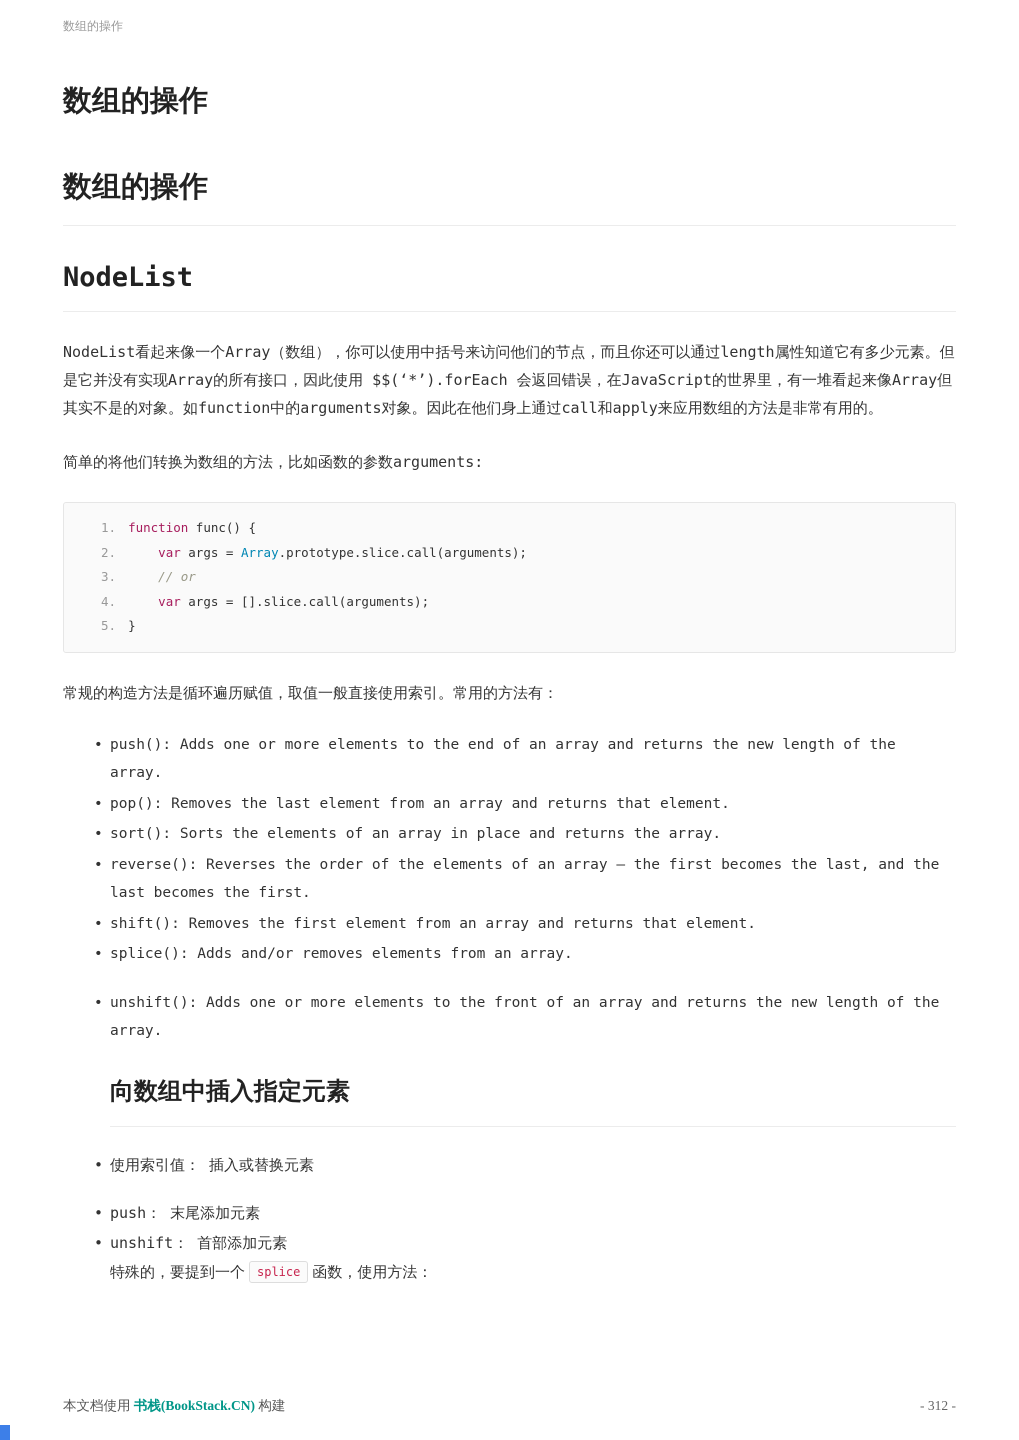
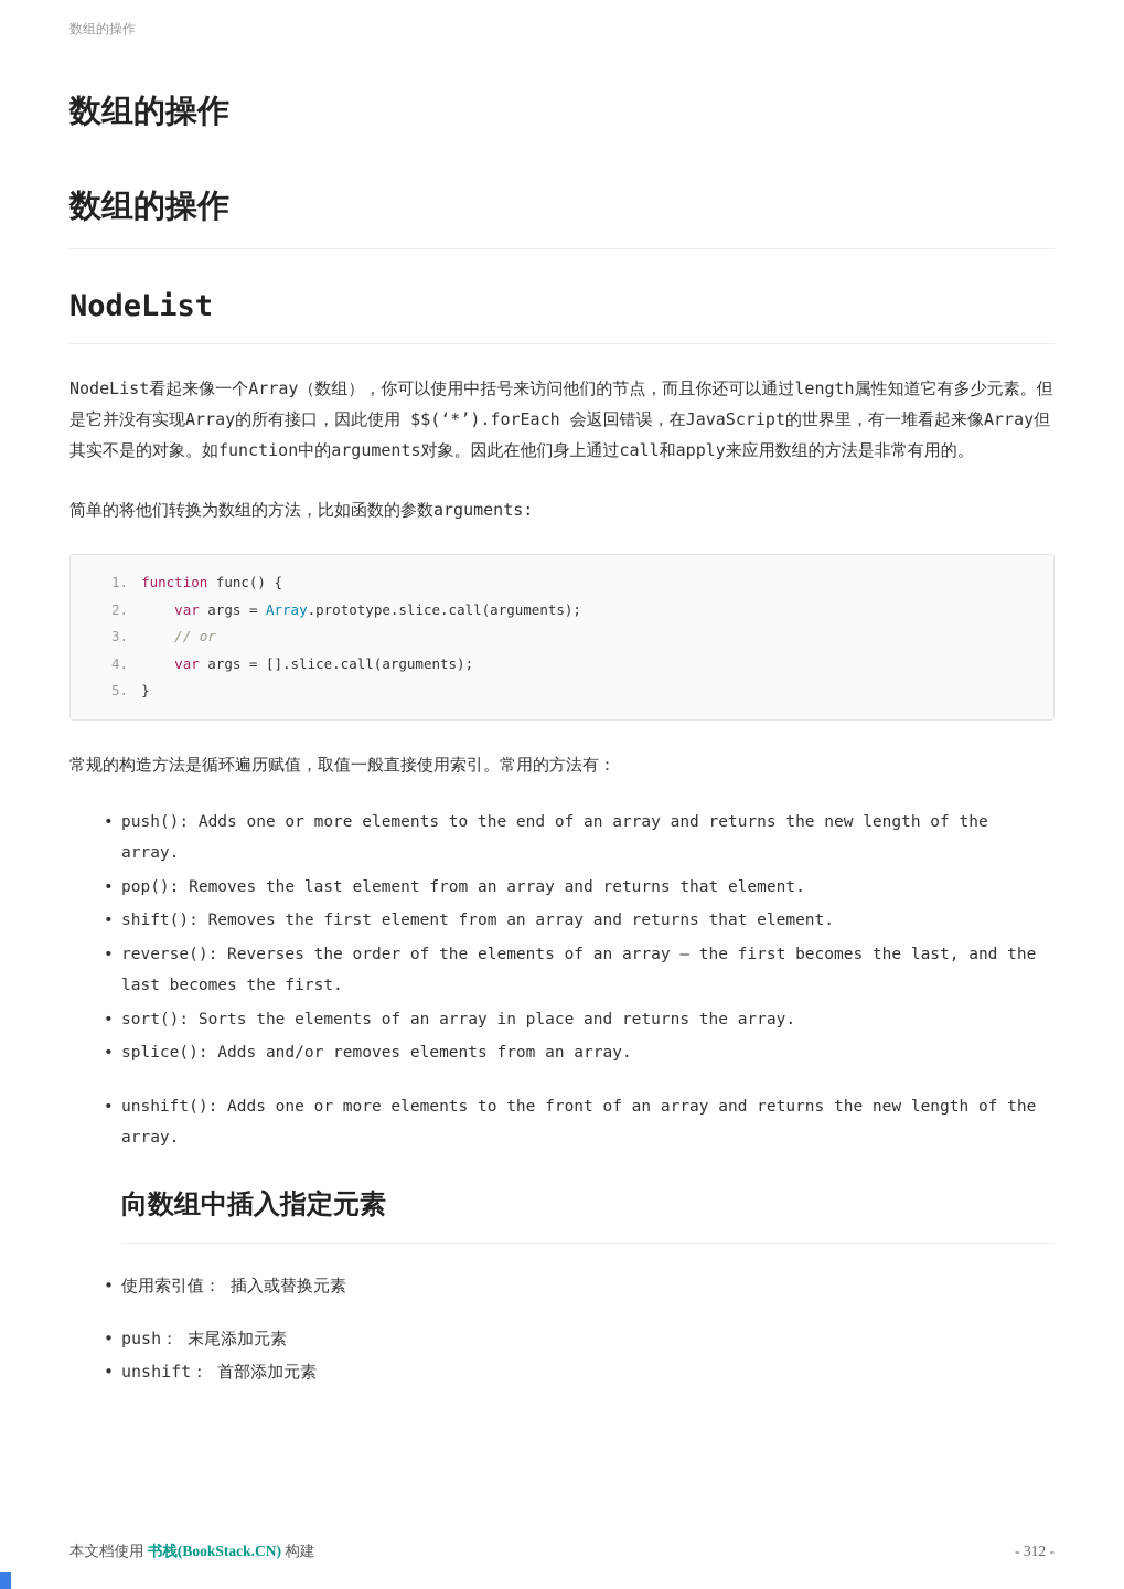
  数组的操作
  数组的操作
  数组的操作
  NodeList
  NodeList看起来像一个Array（数组），你可以使用中括号来访问他们的节点，而且你还可以通过length属性知道它有多少元素。但是它并没有实现Array的所有接口，因此使用 $$(‘*’).forEach 会返回错误，在JavaScript的世界里，有一堆看起来像Array但其实不是的对象。如function中的arguments对象。因此在他们身上通过call和apply来应用数组的方法是非常有用的。
  简单的将他们转换为数组的方法，比如函数的参数arguments:
  1.
  function func() {
  2.
  var args = Array.prototype.slice.call(arguments);
  3.
  // or
  4.
  var args = [].slice.call(arguments);
  5.
  }
  常规的构造方法是循环遍历赋值，取值一般直接使用索引。常用的方法有：
  push(): Adds one or more elements to the end of an array and returns the new length of the array.
  pop(): Removes the last element from an array and returns that element.
- sort(): Sorts the elements of an array in place and returns the array.
+ shift(): Removes the first element from an array and returns that element.
  reverse(): Reverses the order of the elements of an array — the first becomes the last, and the last becomes the first.
- shift(): Removes the first element from an array and returns that element.
+ sort(): Sorts the elements of an array in place and returns the array.
  splice(): Adds and/or removes elements from an array.
  unshift(): Adds one or more elements to the front of an array and returns the new length of the array.
  向数组中插入指定元素
  使用索引值： 插入或替换元素
  push： 末尾添加元素
  unshift： 首部添加元素
- 特殊的，要提到一个 splice 函数，使用方法：
  本文档使用 书栈(BookStack.CN) 构建
  - 312 -
